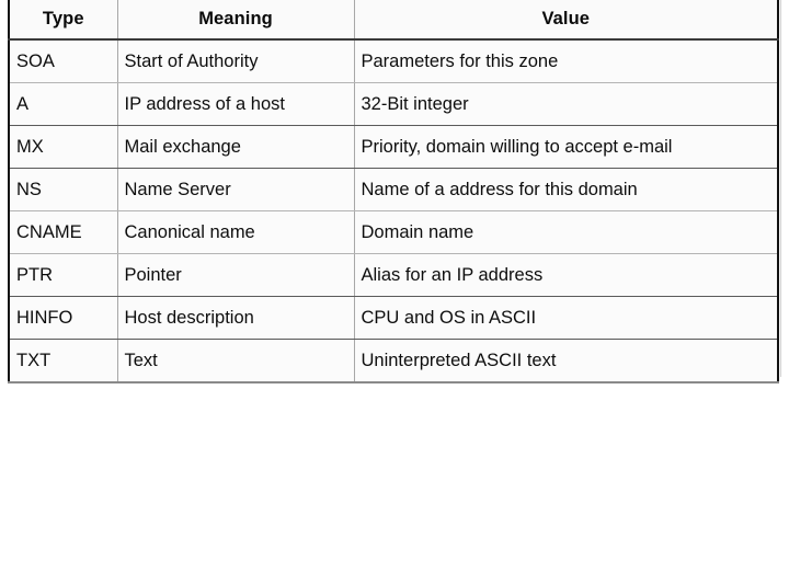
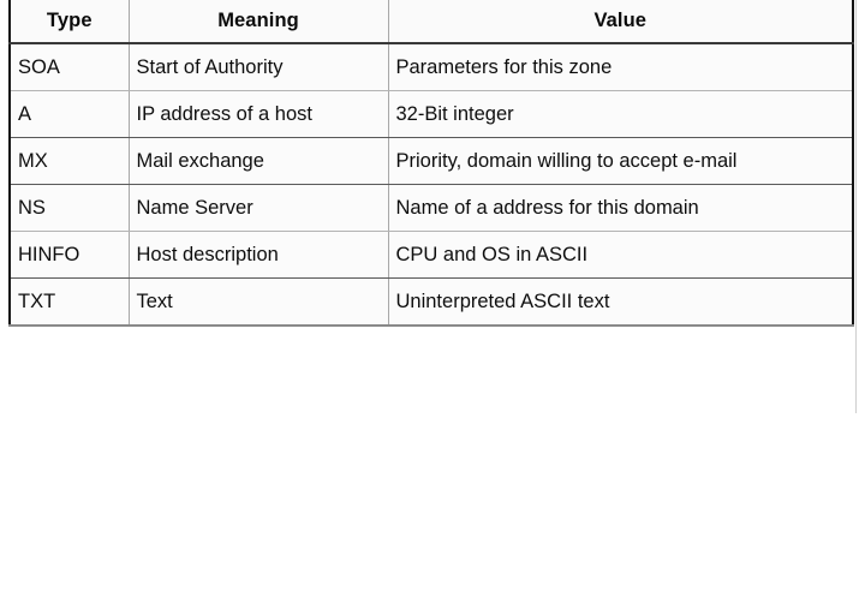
  Type	Meaning	Value
  SOA	Start of Authority	Parameters for this zone
  A	IP address of a host	32-Bit integer
  MX	Mail exchange	Priority, domain willing to accept e-mail
  NS	Name Server	Name of a address for this domain
- CNAME	Canonical name	Domain name
- PTR	Pointer	Alias for an IP address
  HINFO	Host description	CPU and OS in ASCII
  TXT	Text	Uninterpreted ASCII text
